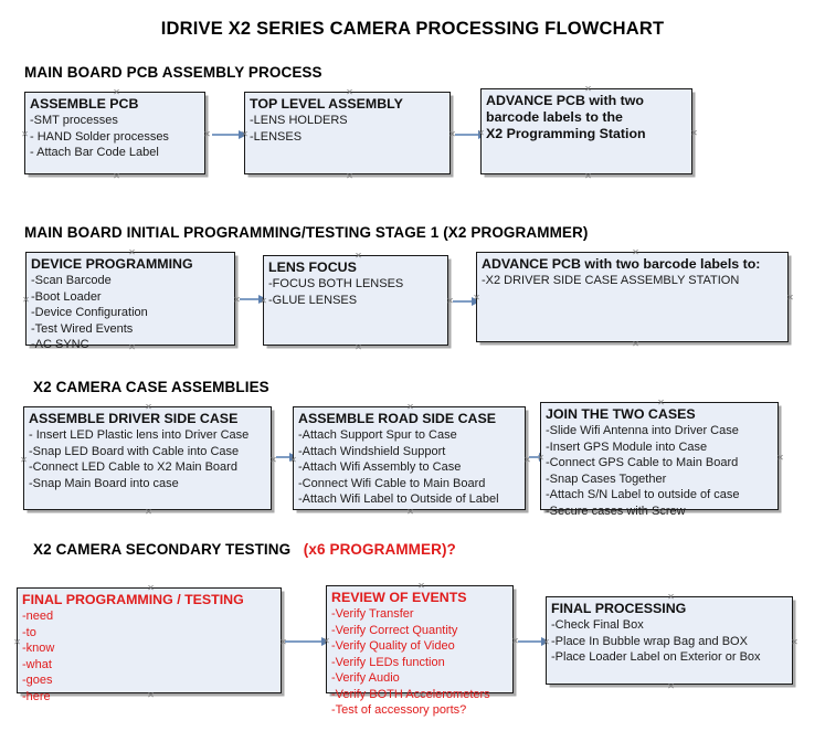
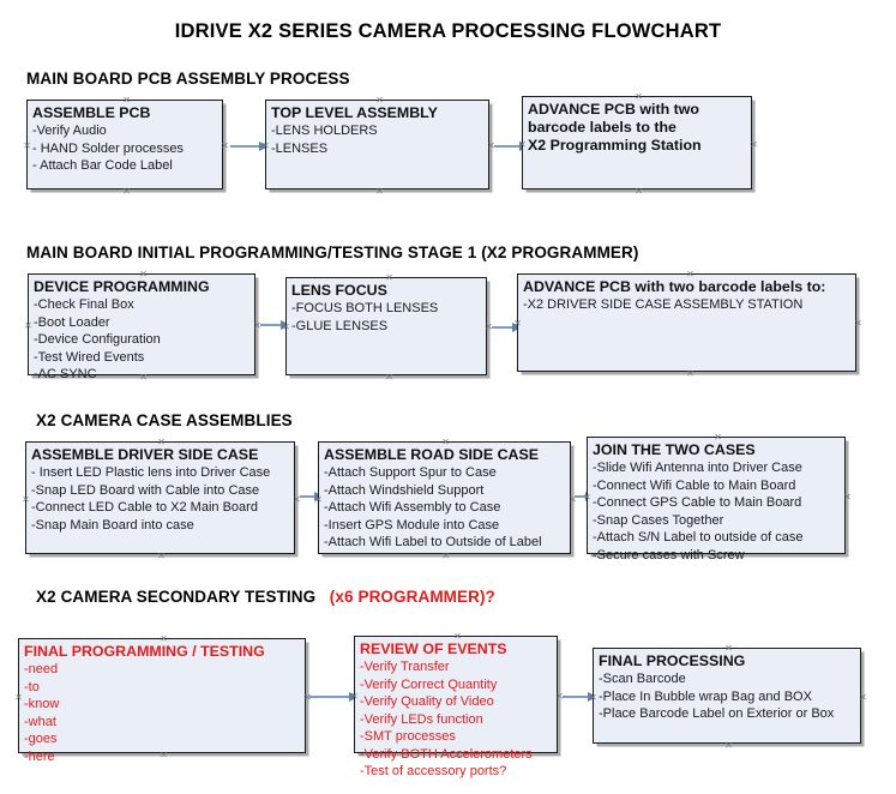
  IDRIVE X2 SERIES CAMERA PROCESSING FLOWCHART
  MAIN BOARD PCB ASSEMBLY PROCESS
  ASSEMBLE PCB
- -SMT processes
+ -Verify Audio
  - HAND Solder processes
  - Attach Bar Code Label
  TOP LEVEL ASSEMBLY
  -LENS HOLDERS
  -LENSES
  ADVANCE PCB with two
  barcode labels to the
  X2 Programming Station
  MAIN BOARD INITIAL PROGRAMMING/TESTING STAGE 1 (X2 PROGRAMMER)
  DEVICE PROGRAMMING
- -Scan Barcode
+ -Check Final Box
  -Boot Loader
  -Device Configuration
  -Test Wired Events
  -AC SYNC
  LENS FOCUS
  -FOCUS BOTH LENSES
  -GLUE LENSES
  ADVANCE PCB with two barcode labels to:
  -X2 DRIVER SIDE CASE ASSEMBLY STATION
  X2 CAMERA CASE ASSEMBLIES
  ASSEMBLE DRIVER SIDE CASE
  - Insert LED Plastic lens into Driver Case
  -Snap LED Board with Cable into Case
  -Connect LED Cable to X2 Main Board
  -Snap Main Board into case
  ASSEMBLE ROAD SIDE CASE
  -Attach Support Spur to Case
  -Attach Windshield Support
  -Attach Wifi Assembly to Case
- -Connect Wifi Cable to Main Board
+ -Insert GPS Module into Case
  -Attach Wifi Label to Outside of Label
  JOIN THE TWO CASES
  -Slide Wifi Antenna into Driver Case
- -Insert GPS Module into Case
+ -Connect Wifi Cable to Main Board
  -Connect GPS Cable to Main Board
  -Snap Cases Together
  -Attach S/N Label to outside of case
  -Secure cases with Screw
  X2 CAMERA SECONDARY TESTING (x6 PROGRAMMER)?
  FINAL PROGRAMMING / TESTING
  -need
  -to
  -know
  -what
  -goes
  -here
  REVIEW OF EVENTS
  -Verify Transfer
  -Verify Correct Quantity
  -Verify Quality of Video
  -Verify LEDs function
- -Verify Audio
+ -SMT processes
  -Verify BOTH Accelerometers
  -Test of accessory ports?
  FINAL PROCESSING
- -Check Final Box
+ -Scan Barcode
  -Place In Bubble wrap Bag and BOX
- -Place Loader Label on Exterior or Box
+ -Place Barcode Label on Exterior or Box
